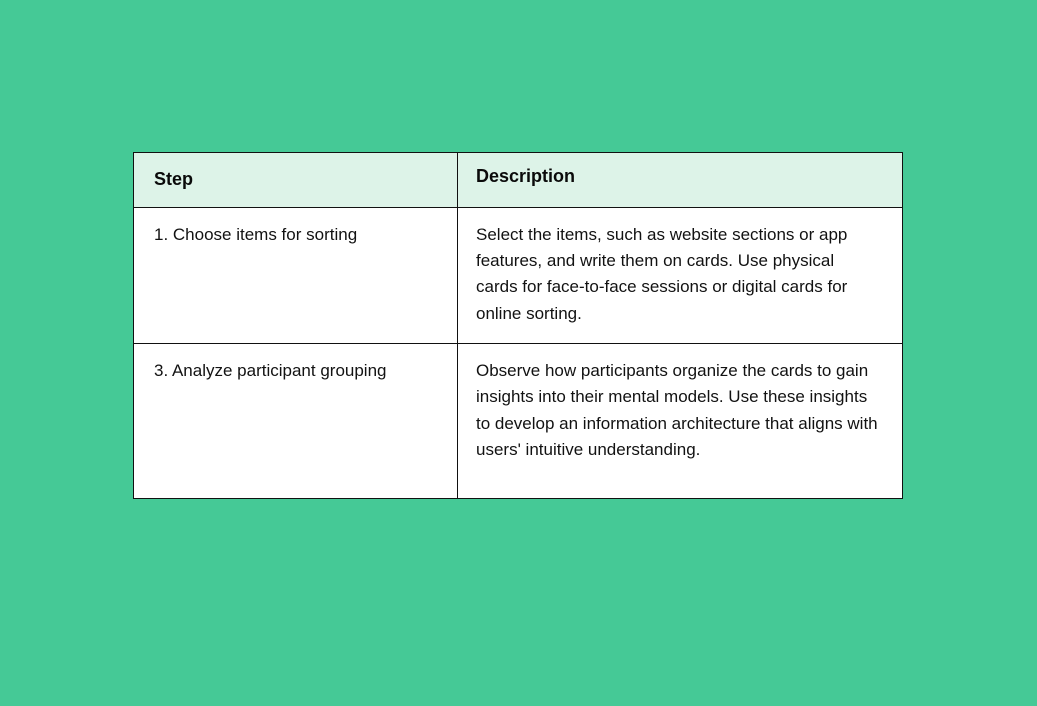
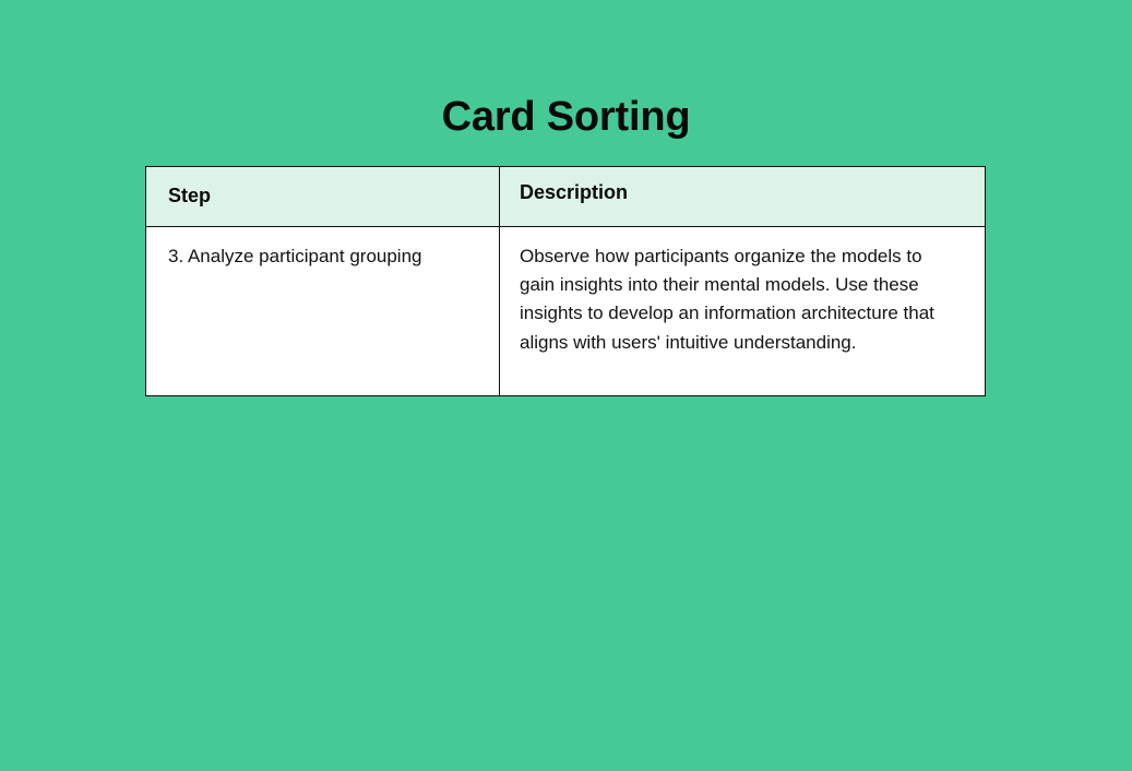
+ Card Sorting
  Step	Description
- 1. Choose items for sorting	Select the items, such as website sections or app features, and write them on cards. Use physical cards for face-to-face sessions or digital cards for online sorting.
- 3. Analyze participant grouping	Observe how participants organize the cards to gain insights into their mental models. Use these insights to develop an information architecture that aligns with users' intuitive understanding.
+ 3. Analyze participant grouping	Observe how participants organize the models to gain insights into their mental models. Use these insights to develop an information architecture that aligns with users' intuitive understanding.
